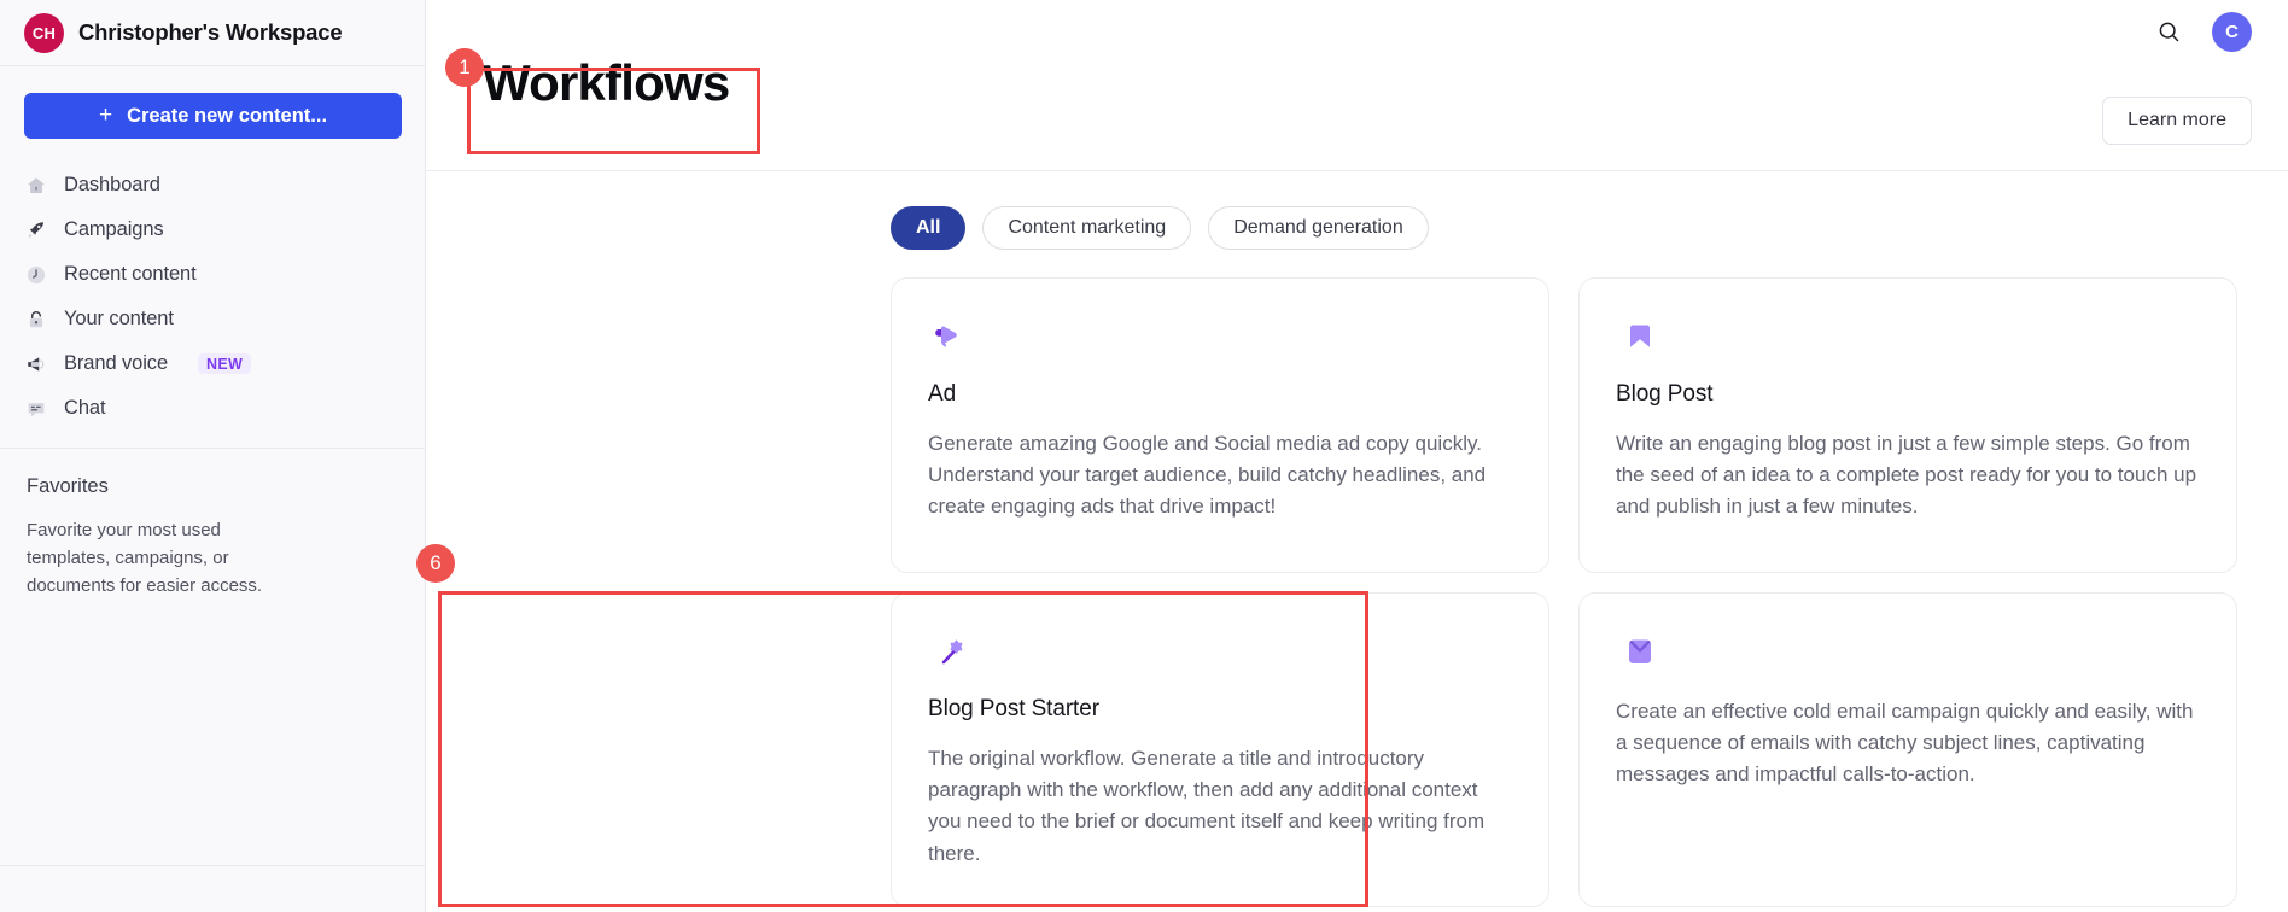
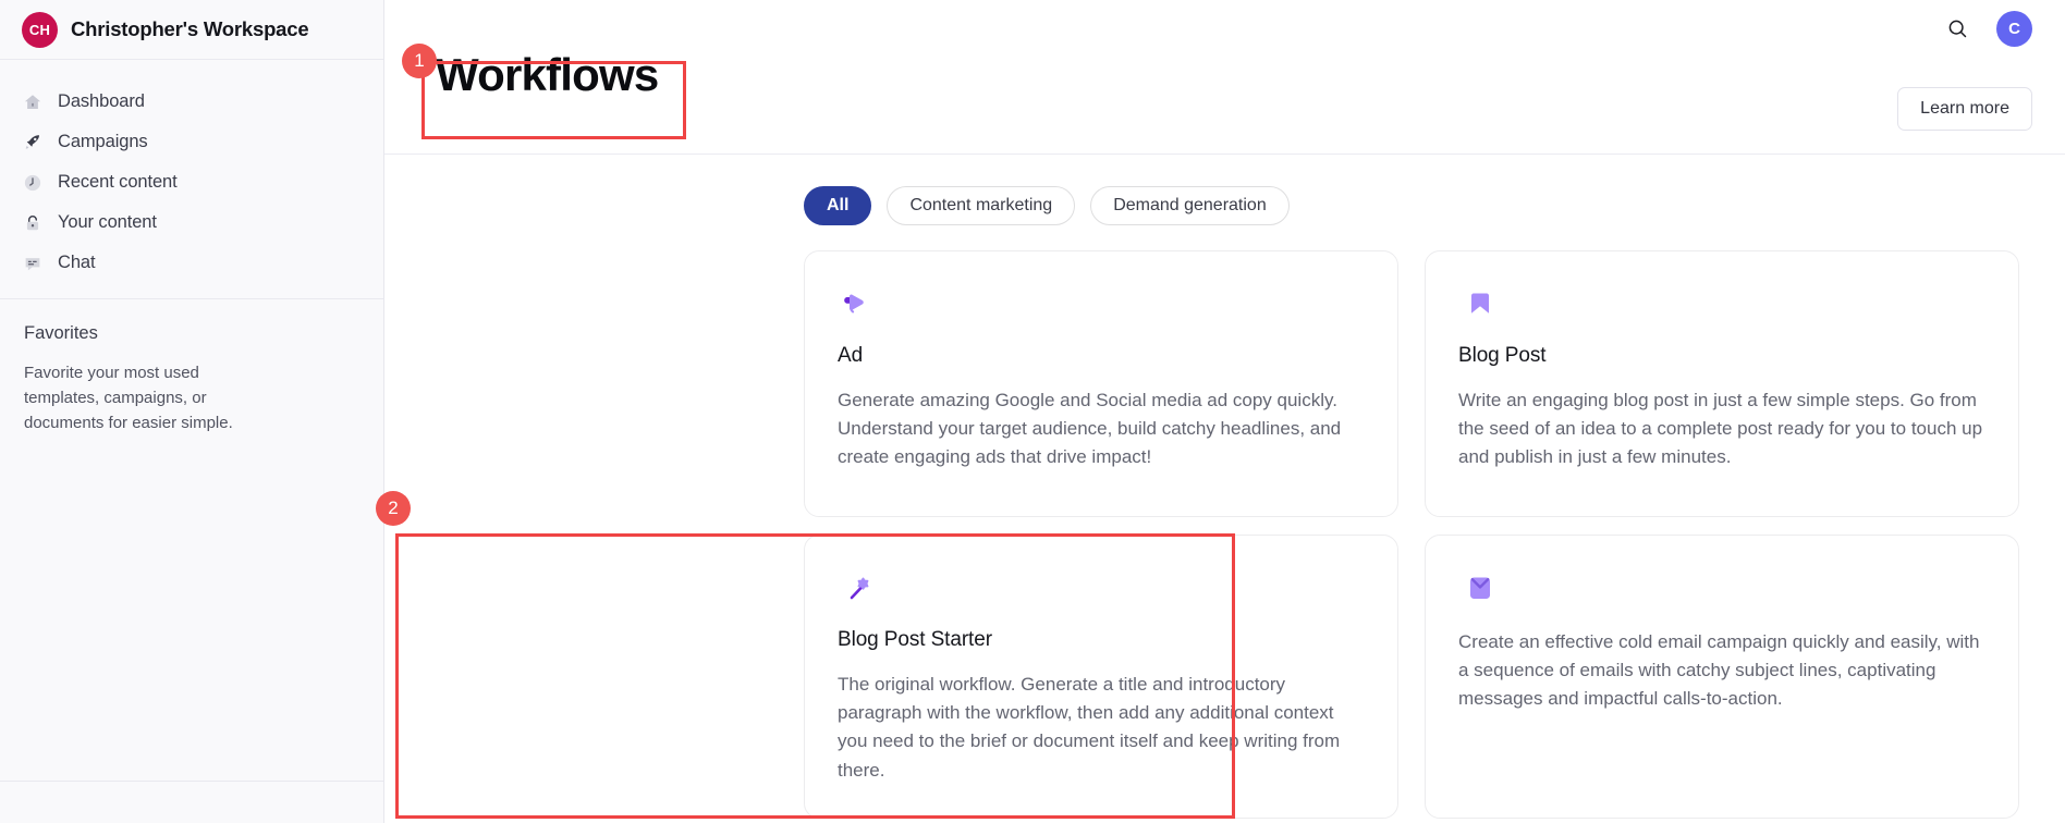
  CH
  Christopher's Workspace
- +
- Create new content...
  Dashboard
  Campaigns
  Recent content
  Your content
- Brand voice
- NEW
  Chat
  Favorites
- Favorite your most used templates, campaigns, or documents for easier access.
+ Favorite your most used templates, campaigns, or documents for easier simple.
  Workflows
  C
  Learn more
  All
  Content marketing
  Demand generation
  Ad
  Generate amazing Google and Social media ad copy quickly. Understand your target audience, build catchy headlines, and create engaging ads that drive impact!
  Blog Post
  Write an engaging blog post in just a few simple steps. Go from the seed of an idea to a complete post ready for you to touch up and publish in just a few minutes.
  Blog Post Starter
  The original workflow. Generate a title and introductory paragraph with the workflow, then add any additional context you need to the brief or document itself and keep writing from there.
  Create an effective cold email campaign quickly and easily, with a sequence of emails with catchy subject lines, captivating messages and impactful calls-to-action.
  1
- 6
+ 2
